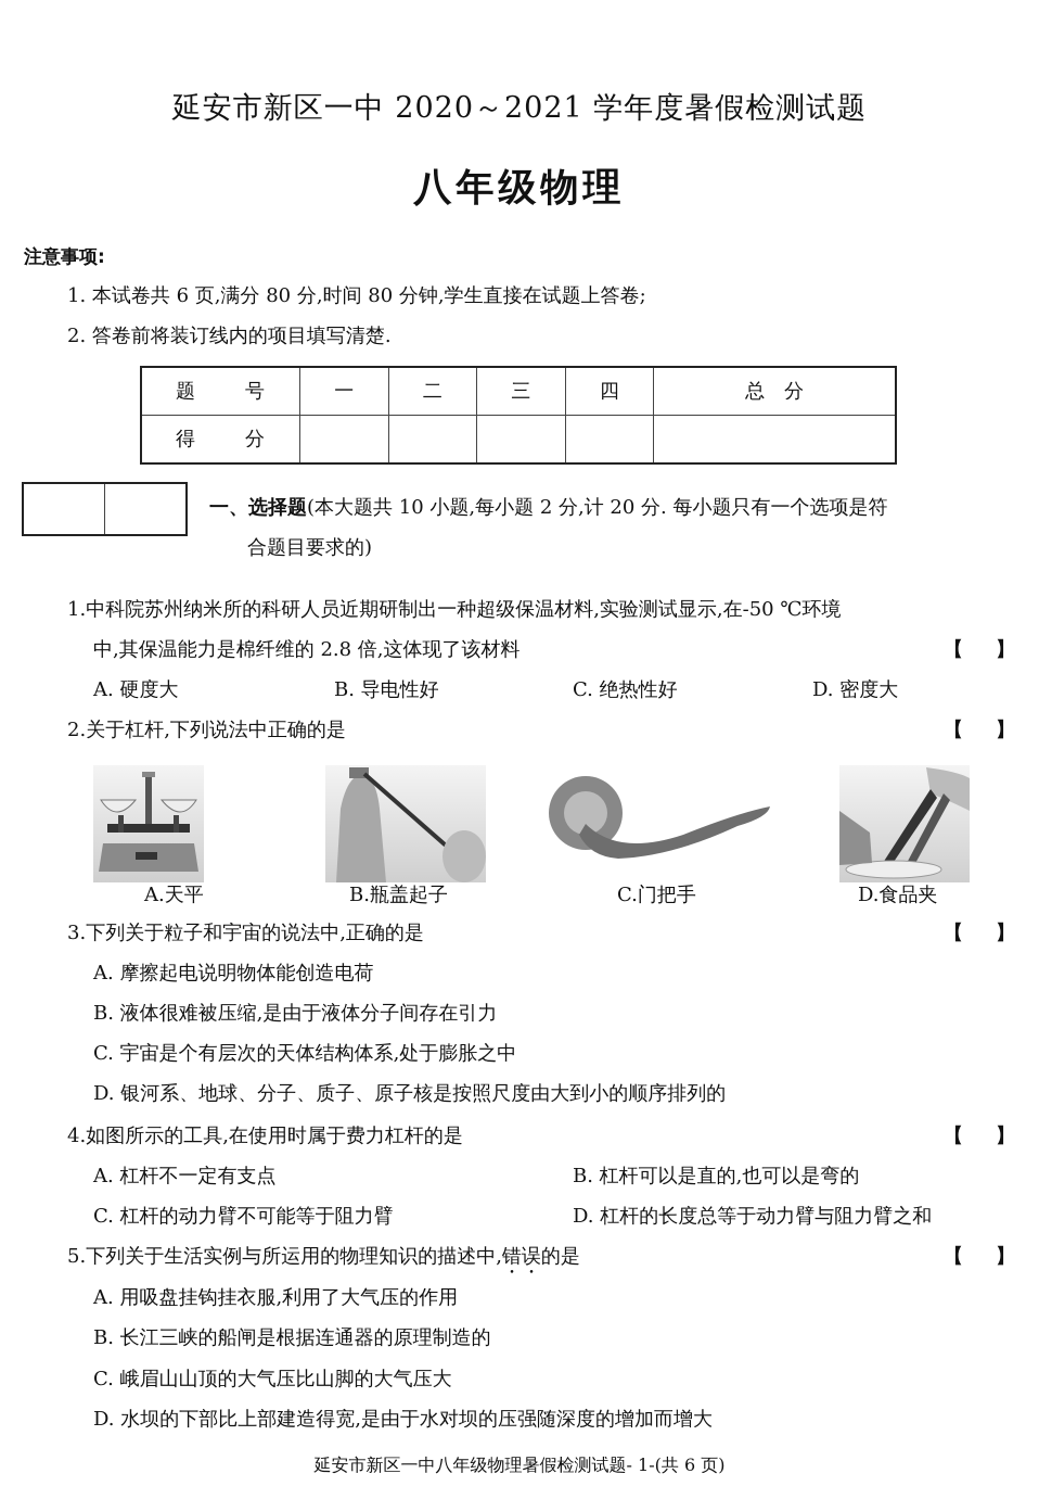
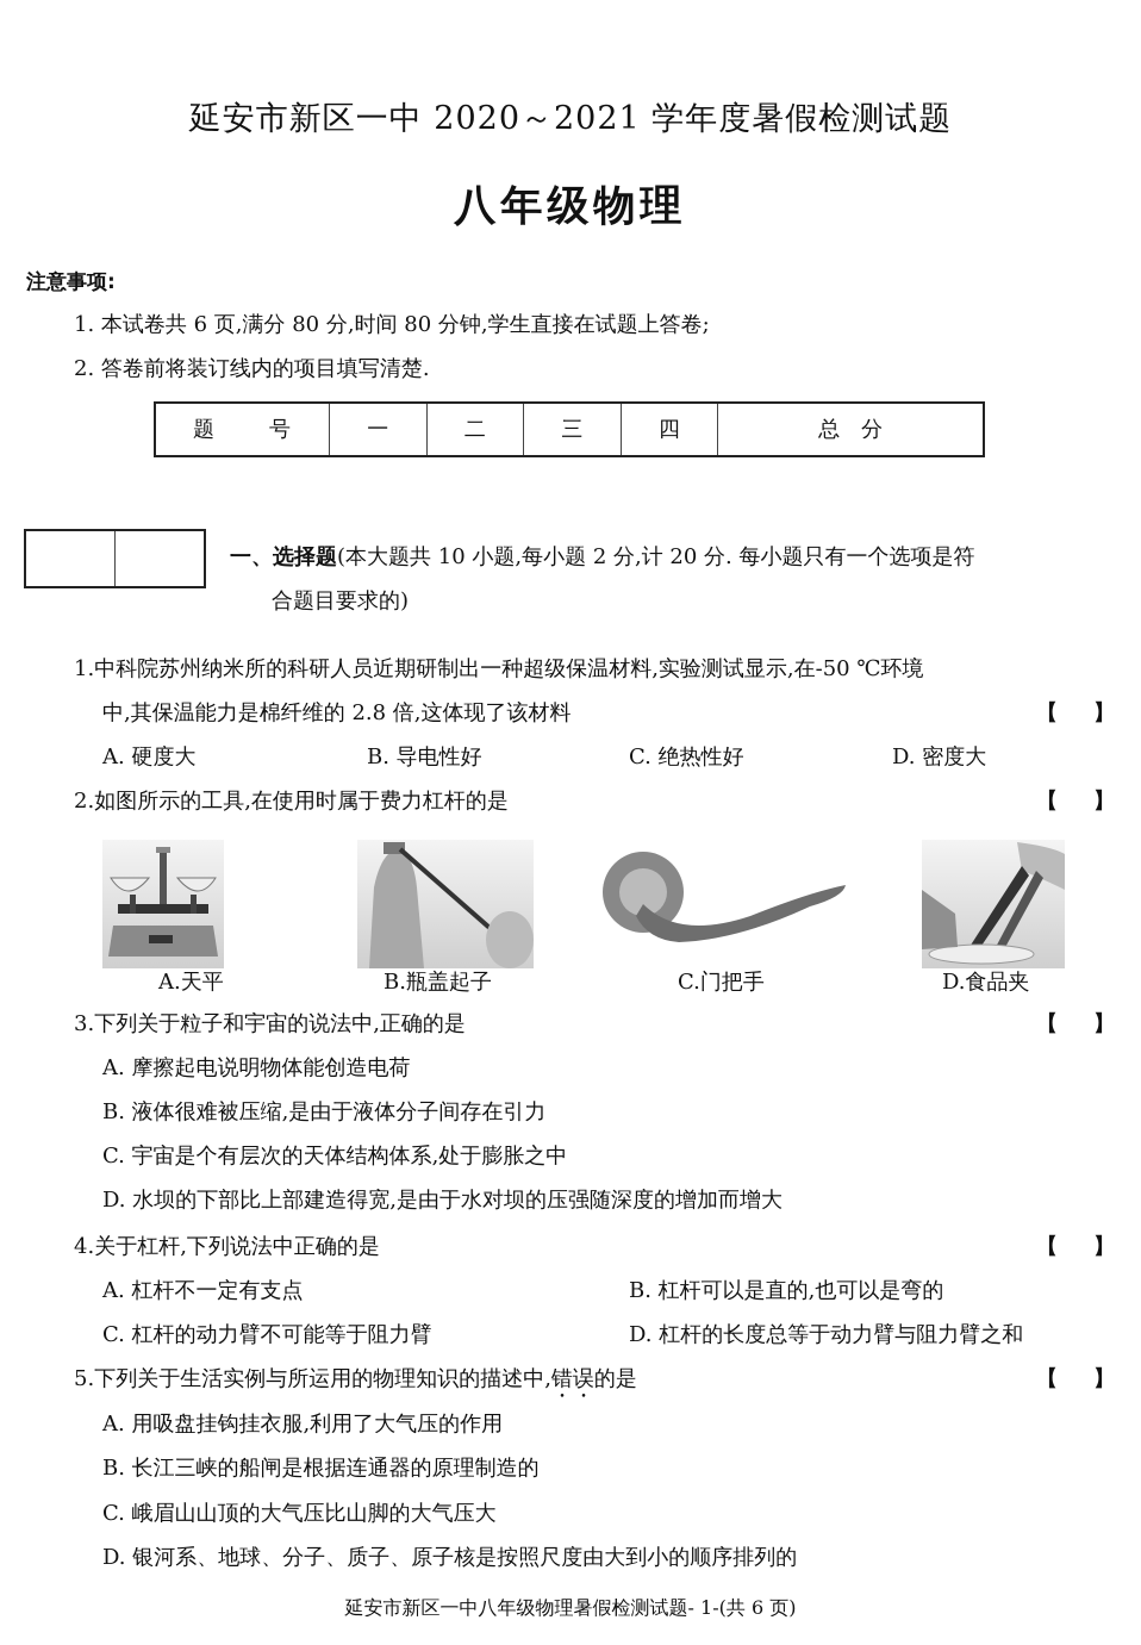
  延安市新区一中 2020～2021 学年度暑假检测试题
  八年级物理
  注意事项:
  1. 本试卷共 6 页,满分 80 分,时间 80 分钟,学生直接在试题上答卷;
  2. 答卷前将装订线内的项目填写清楚.
  题 号	一	二	三	四	总 分
- 得 分
  一、选择题(本大题共 10 小题,每小题 2 分,计 20 分. 每小题只有一个选项是符
  合题目要求的)
  1.中科院苏州纳米所的科研人员近期研制出一种超级保温材料,实验测试显示,在-50 ℃环境
  中,其保温能力是棉纤维的 2.8 倍,这体现了该材料
  【
  】
  A. 硬度大
  B. 导电性好
  C. 绝热性好
  D. 密度大
- 2.关于杠杆,下列说法中正确的是
+ 2.如图所示的工具,在使用时属于费力杠杆的是
  【
  】
  A.天平
  B.瓶盖起子
  C.门把手
  D.食品夹
  3.下列关于粒子和宇宙的说法中,正确的是
  【
  】
  A. 摩擦起电说明物体能创造电荷
  B. 液体很难被压缩,是由于液体分子间存在引力
  C. 宇宙是个有层次的天体结构体系,处于膨胀之中
- D. 银河系、地球、分子、质子、原子核是按照尺度由大到小的顺序排列的
+ D. 水坝的下部比上部建造得宽,是由于水对坝的压强随深度的增加而增大
- 4.如图所示的工具,在使用时属于费力杠杆的是
+ 4.关于杠杆,下列说法中正确的是
  【
  】
  A. 杠杆不一定有支点
  B. 杠杆可以是直的,也可以是弯的
  C. 杠杆的动力臂不可能等于阻力臂
  D. 杠杆的长度总等于动力臂与阻力臂之和
  5.下列关于生活实例与所运用的物理知识的描述中,错误的是
  【
  】
  A. 用吸盘挂钩挂衣服,利用了大气压的作用
  B. 长江三峡的船闸是根据连通器的原理制造的
  C. 峨眉山山顶的大气压比山脚的大气压大
- D. 水坝的下部比上部建造得宽,是由于水对坝的压强随深度的增加而增大
+ D. 银河系、地球、分子、质子、原子核是按照尺度由大到小的顺序排列的
  延安市新区一中八年级物理暑假检测试题- 1-(共 6 页)
